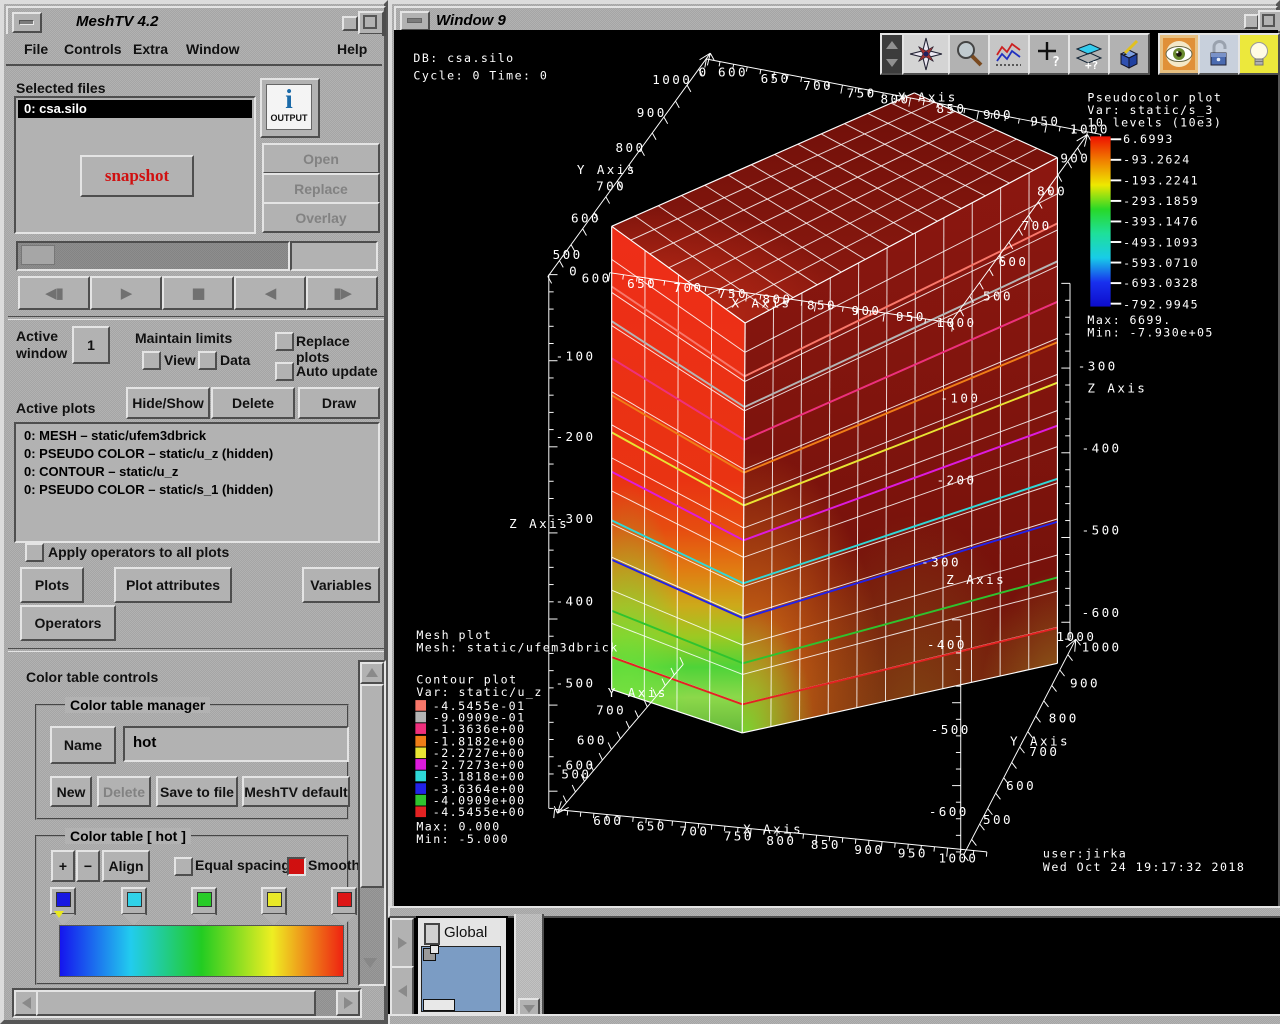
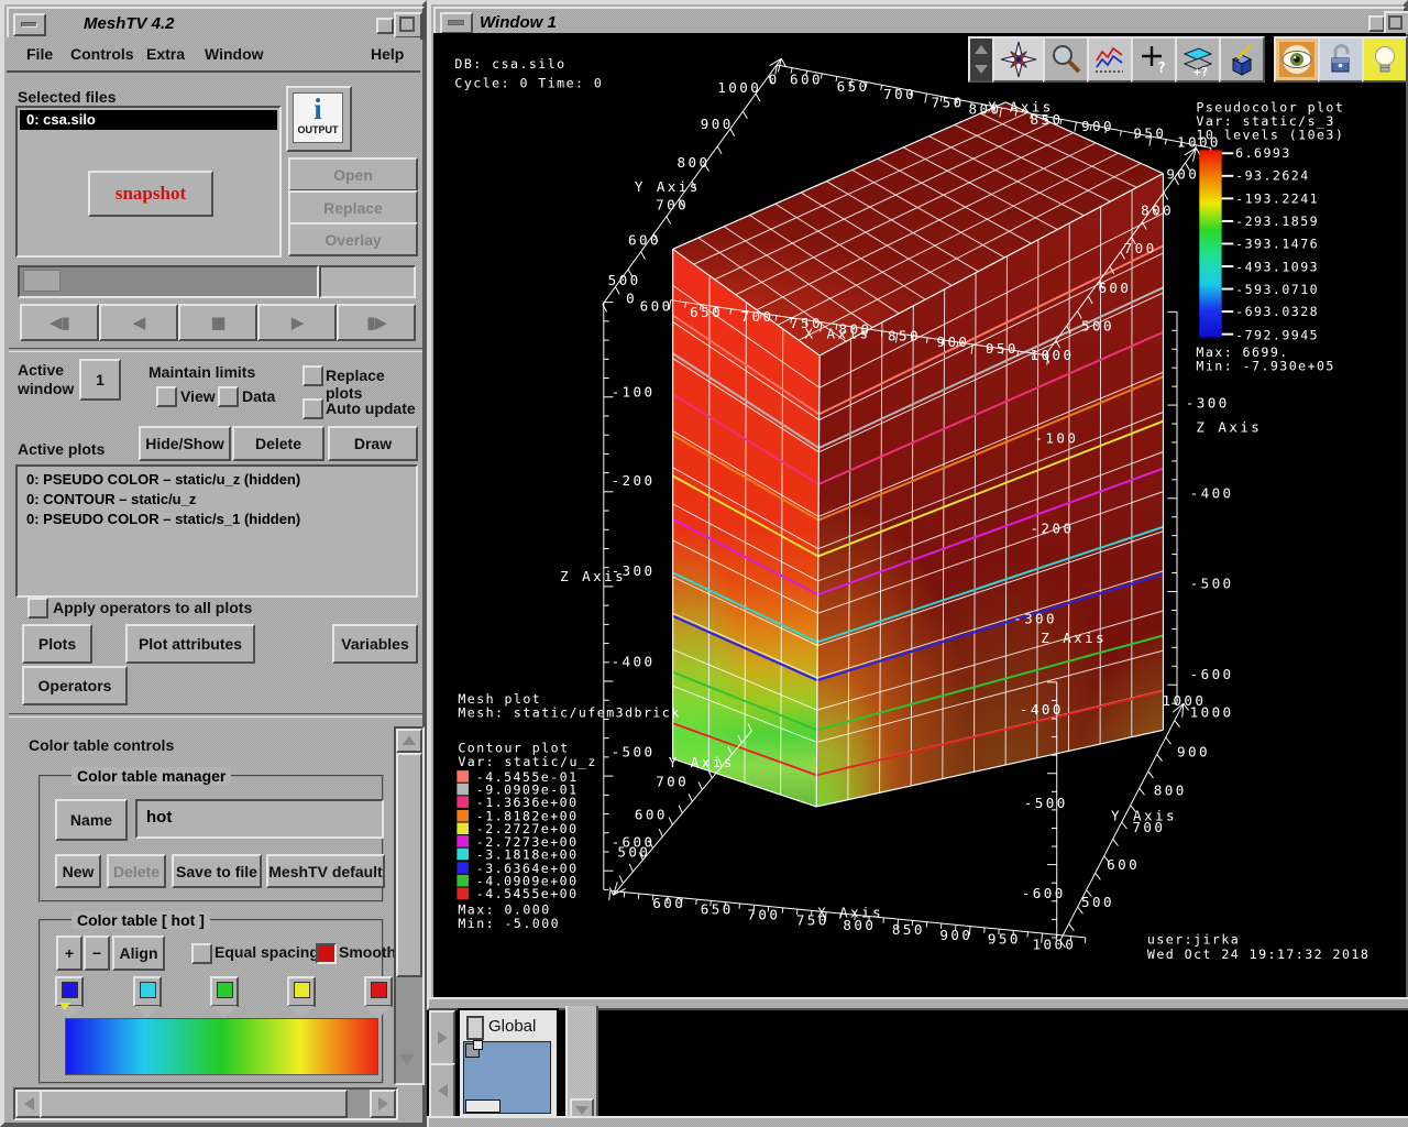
  MeshTV 4.2
  File
  Controls
  Extra
  Window
  Help
  Selected files
  0: csa.silo
  i
  OUTPUT
  snapshot
  Open
  Replace
  Overlay
  ◀▮
- ▶
+ ◀
  ■
- ◀
+ ▶
  ▮▶
  Active
  window
  1
  Maintain limits
  View
  Data
  Replace plots
  Auto update
  Active plots
  Hide/Show
  Delete
  Draw
- 0: MESH – static/ufem3dbrick
  0: PSEUDO COLOR – static/u_z (hidden)
  0: CONTOUR – static/u_z
  0: PSEUDO COLOR – static/s_1 (hidden)
  Apply operators to all plots
  Plots
  Plot attributes
  Variables
  Operators
  Color table controls
  Color table manager
  Name
  hot
  New
  Delete
  Save to file
  MeshTV default
  Color table [ hot ]
  +
  −
  Align
  Equal spacing
  Smooth
- Window 9
+ Window 1
  600
  650
  700
  750
  800
  850
  900
  950
  1000
  X Axis
  600
  650
  700
  750
  800
  850
  900
  950
  1000
  X Axis
  600
  650
  700
  750
  800
  850
  900
  950
  1000
  X Axis
  500
  600
  700
  800
  900
  1000
  Y Axis
  500
  600
  700
  Y Axis
  500
  600
  700
  800
  900
  500
  600
  700
  800
  900
  1000
  Y Axis
  0
  -100
  -200
  -300
  -400
  -500
  -600
  Z Axis
  -300
  -400
  -500
  -600
  Z Axis
  -100
  -200
  -300
  -400
  -500
  -600
  Z Axis
  0
  1000
  DB: csa.silo
  Cycle: 0 Time: 0
  Pseudocolor plot
  Var: static/s_3
  10 levels (10e3)
  6.6993
  -93.2624
  -193.2241
  -293.1859
  -393.1476
  -493.1093
  -593.0710
  -693.0328
  -792.9945
  Max: 6699.
  Min: -7.930e+05
  Mesh plot
  Mesh: static/ufem3dbrick
  Contour plot
  Var: static/u_z
  -4.5455e-01
  -9.0909e-01
  -1.3636e+00
  -1.8182e+00
  -2.2727e+00
  -2.7273e+00
  -3.1818e+00
  -3.6364e+00
  -4.0909e+00
  -4.5455e+00
  Max: 0.000
  Min: -5.000
  user:jirka
  Wed Oct 24 19:17:32 2018
  ?
  +?
  Global
